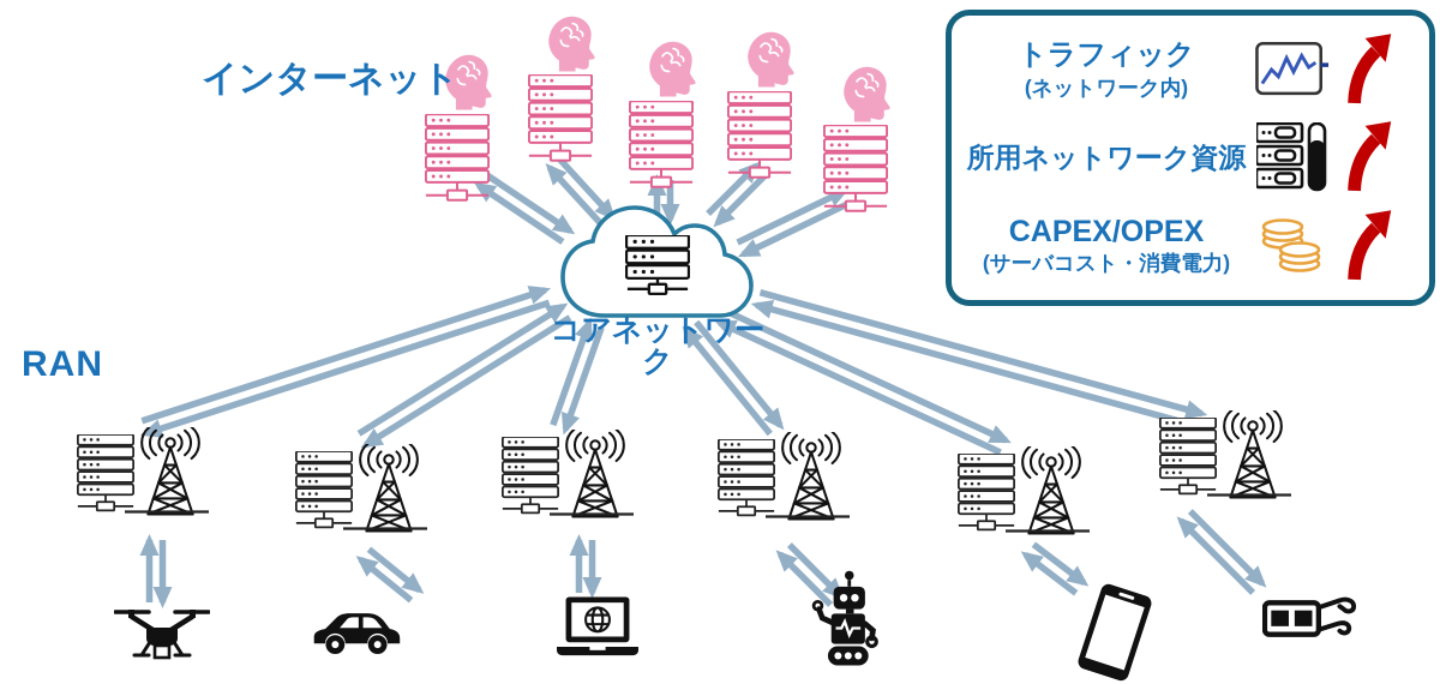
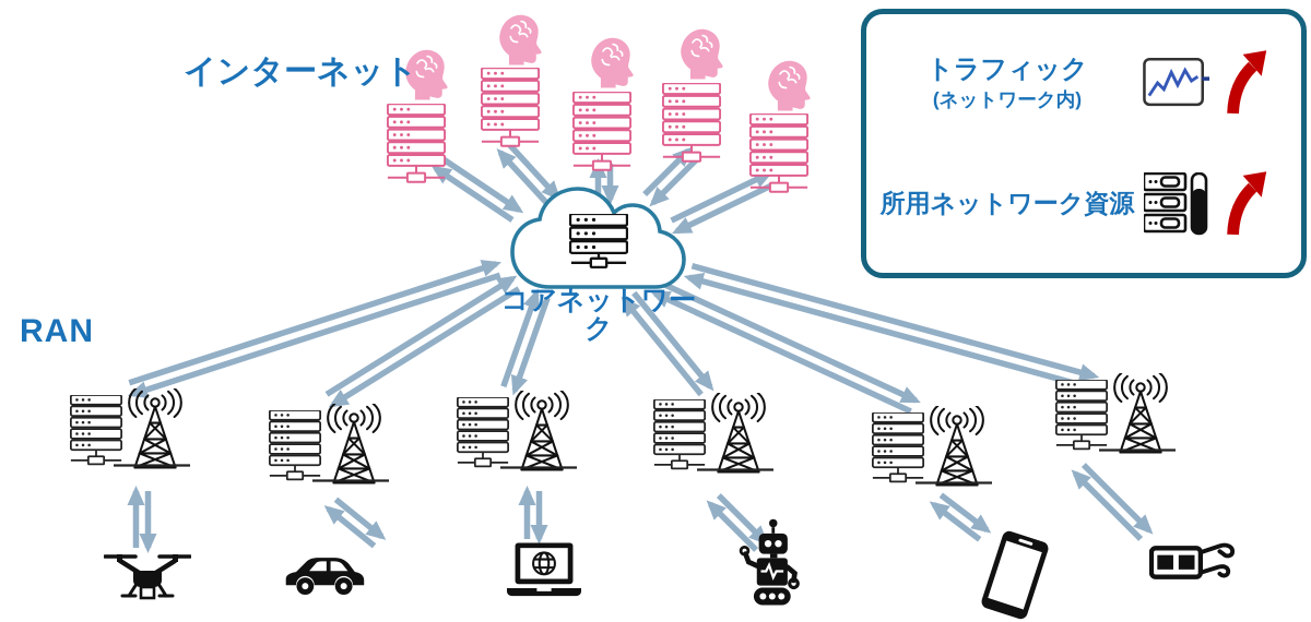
  インターネット
  RAN
  コアネットワーク
  トラフィック
  (ネットワーク内)
  所用ネットワーク資源
- CAPEX/OPEX
- (サーバコスト・消費電力)
